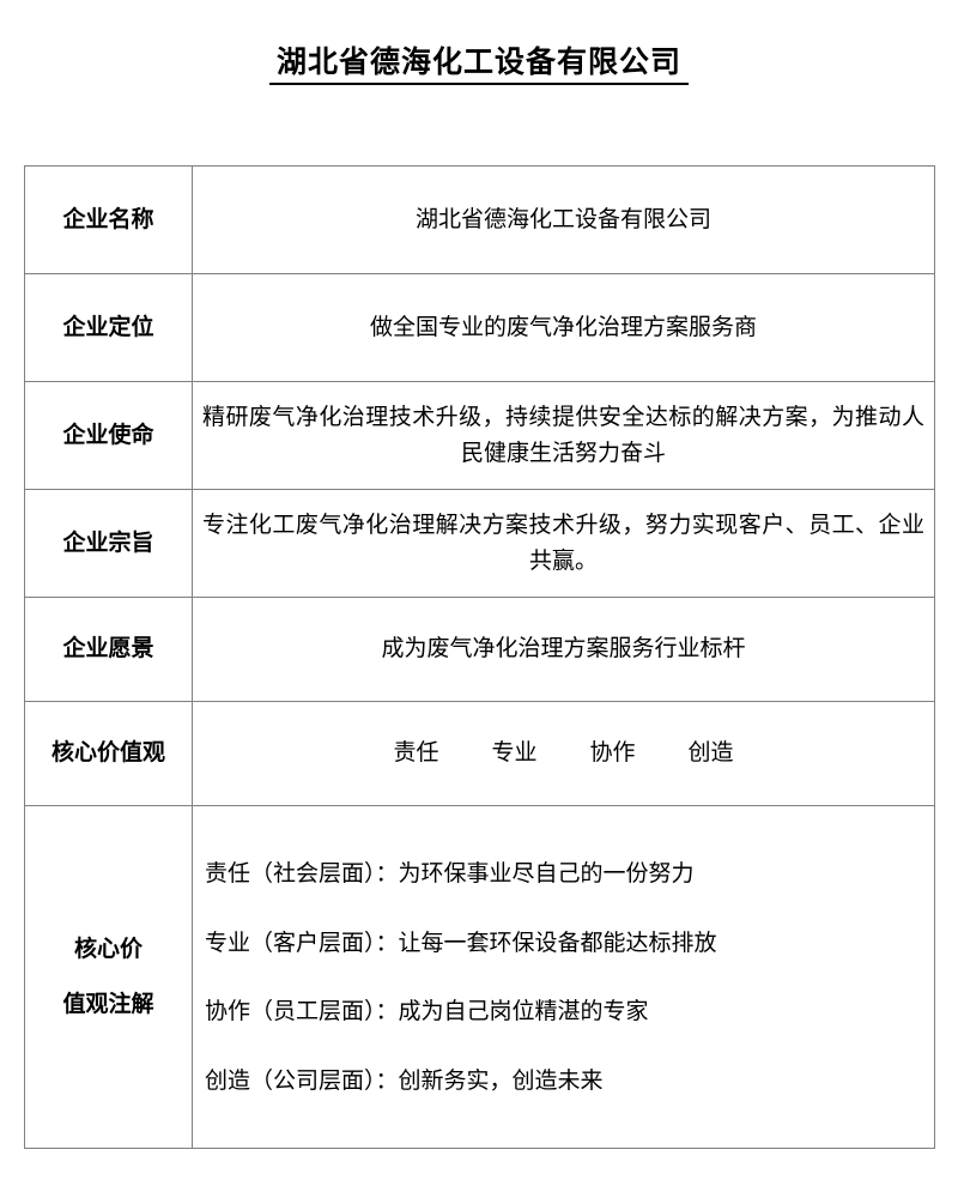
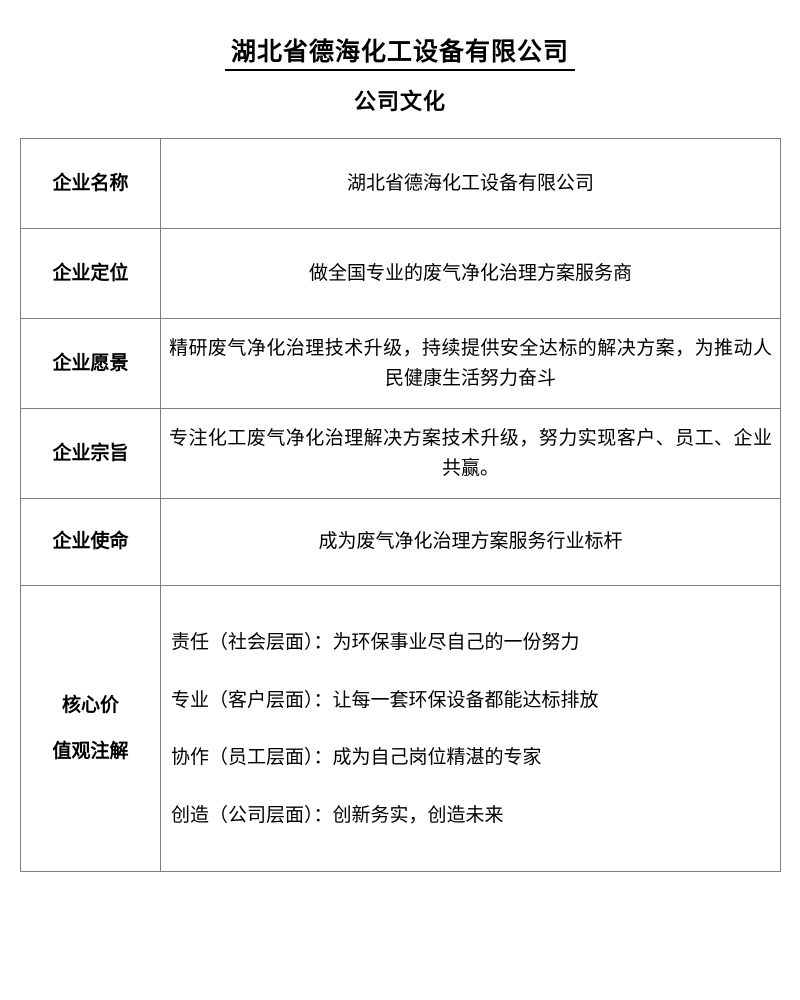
  湖北省德海化工设备有限公司
+ 公司文化
  企业名称	湖北省德海化工设备有限公司
  企业定位	做全国专业的废气净化治理方案服务商
- 企业使命	精研废气净化治理技术升级，持续提供安全达标的解决方案，为推动人民健康生活努力奋斗
+ 企业愿景	精研废气净化治理技术升级，持续提供安全达标的解决方案，为推动人民健康生活努力奋斗
  企业宗旨	专注化工废气净化治理解决方案技术升级，努力实现客户、员工、企业共赢。
- 企业愿景	成为废气净化治理方案服务行业标杆
+ 企业使命	成为废气净化治理方案服务行业标杆
- 核心价值观	责任 专业 协作 创造
  核心价 值观注解	责任（社会层面）：为环保事业尽自己的一份努力 专业（客户层面）：让每一套环保设备都能达标排放 协作（员工层面）：成为自己岗位精湛的专家 创造（公司层面）：创新务实，创造未来
